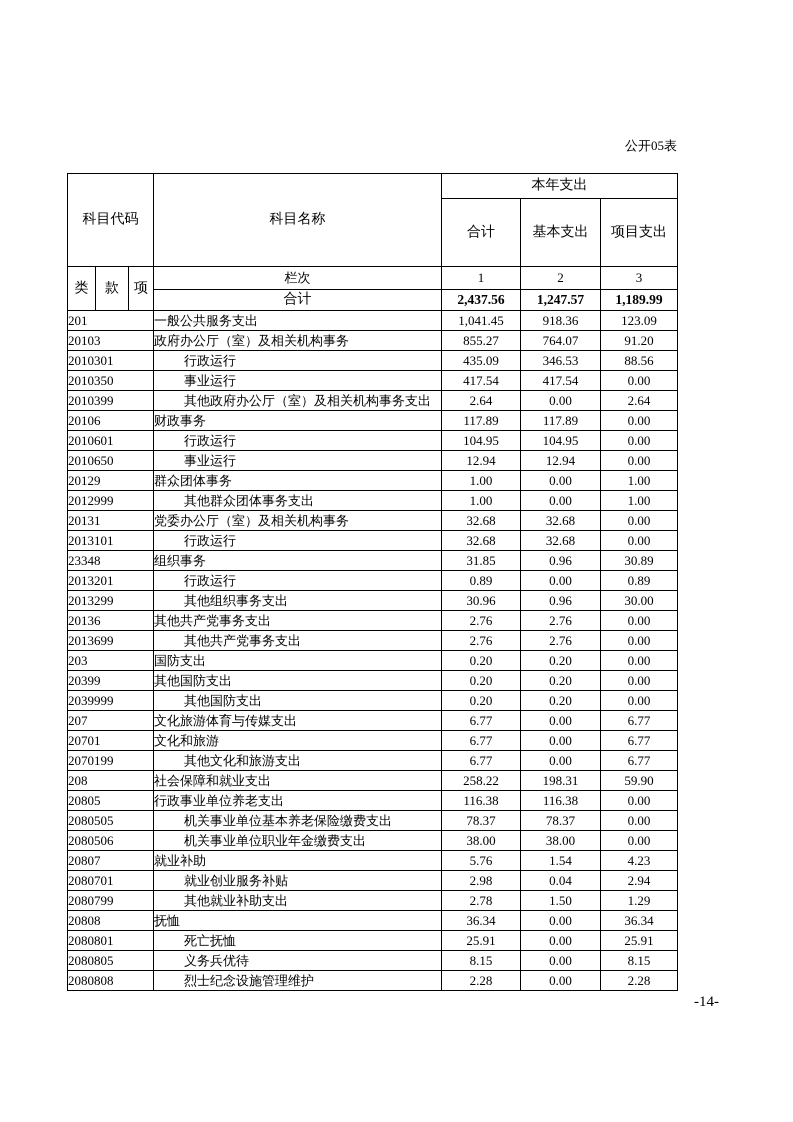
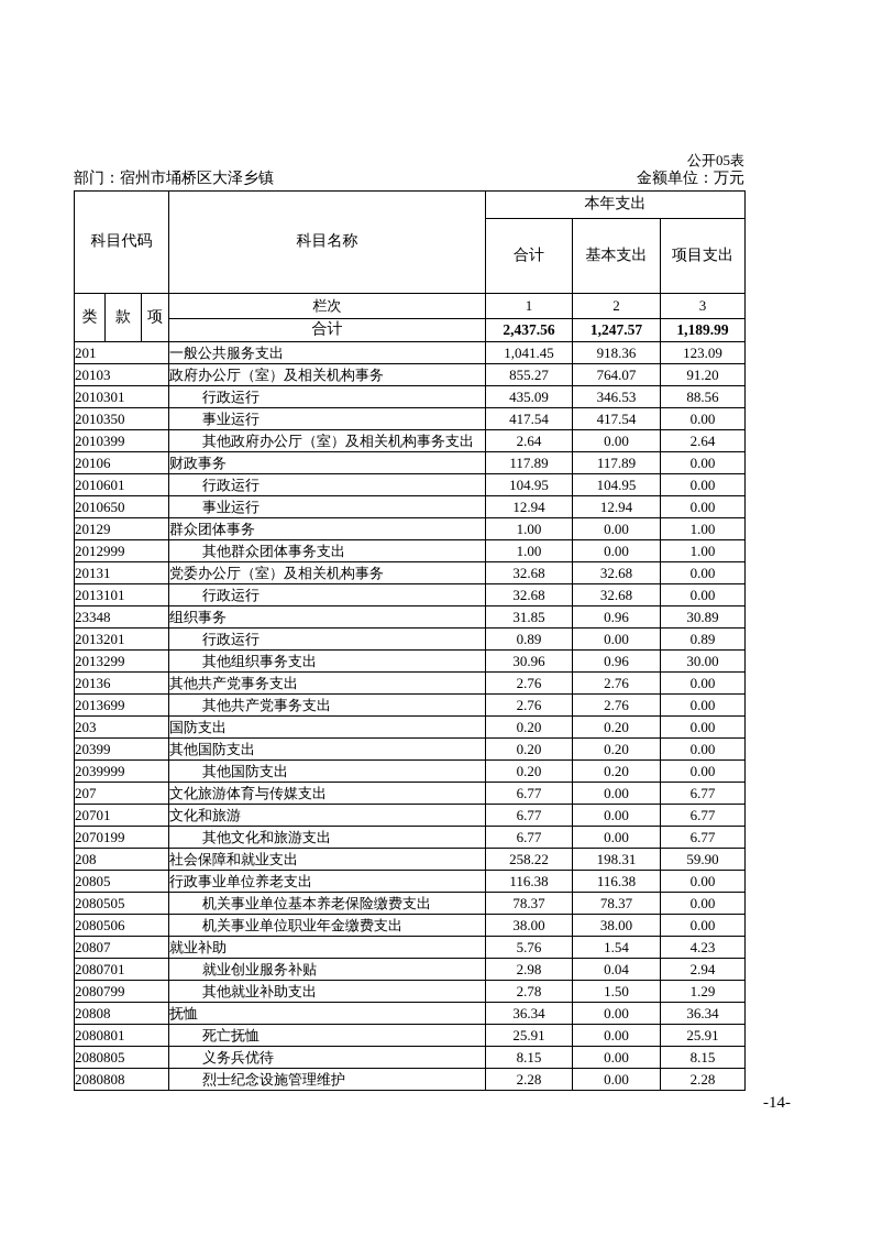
  公开05表
+ 部门：宿州市埇桥区大泽乡镇
+ 金额单位：万元
  科目代码	科目名称	本年支出
  合计	基本支出	项目支出
  类	款	项	栏次	1	2	3
  合计	2,437.56	1,247.57	1,189.99
  201	一般公共服务支出	1,041.45	918.36	123.09
  20103	政府办公厅（室）及相关机构事务	855.27	764.07	91.20
  2010301	行政运行	435.09	346.53	88.56
  2010350	事业运行	417.54	417.54	0.00
  2010399	其他政府办公厅（室）及相关机构事务支出	2.64	0.00	2.64
  20106	财政事务	117.89	117.89	0.00
  2010601	行政运行	104.95	104.95	0.00
  2010650	事业运行	12.94	12.94	0.00
  20129	群众团体事务	1.00	0.00	1.00
  2012999	其他群众团体事务支出	1.00	0.00	1.00
  20131	党委办公厅（室）及相关机构事务	32.68	32.68	0.00
  2013101	行政运行	32.68	32.68	0.00
  23348	组织事务	31.85	0.96	30.89
  2013201	行政运行	0.89	0.00	0.89
  2013299	其他组织事务支出	30.96	0.96	30.00
  20136	其他共产党事务支出	2.76	2.76	0.00
  2013699	其他共产党事务支出	2.76	2.76	0.00
  203	国防支出	0.20	0.20	0.00
  20399	其他国防支出	0.20	0.20	0.00
  2039999	其他国防支出	0.20	0.20	0.00
  207	文化旅游体育与传媒支出	6.77	0.00	6.77
  20701	文化和旅游	6.77	0.00	6.77
  2070199	其他文化和旅游支出	6.77	0.00	6.77
  208	社会保障和就业支出	258.22	198.31	59.90
  20805	行政事业单位养老支出	116.38	116.38	0.00
  2080505	机关事业单位基本养老保险缴费支出	78.37	78.37	0.00
  2080506	机关事业单位职业年金缴费支出	38.00	38.00	0.00
  20807	就业补助	5.76	1.54	4.23
  2080701	就业创业服务补贴	2.98	0.04	2.94
  2080799	其他就业补助支出	2.78	1.50	1.29
  20808	抚恤	36.34	0.00	36.34
  2080801	死亡抚恤	25.91	0.00	25.91
  2080805	义务兵优待	8.15	0.00	8.15
  2080808	烈士纪念设施管理维护	2.28	0.00	2.28
  -14-
